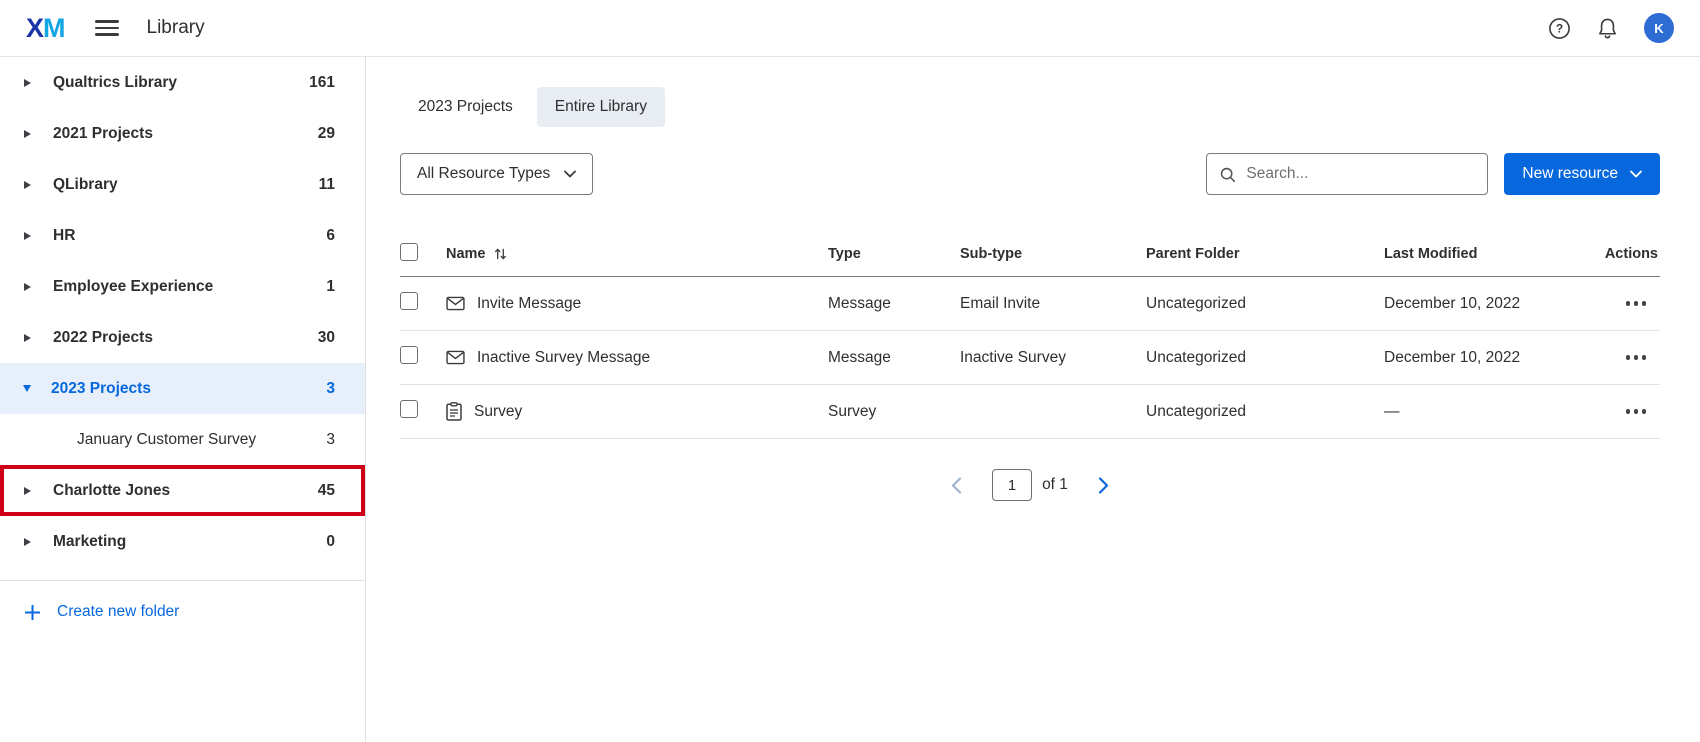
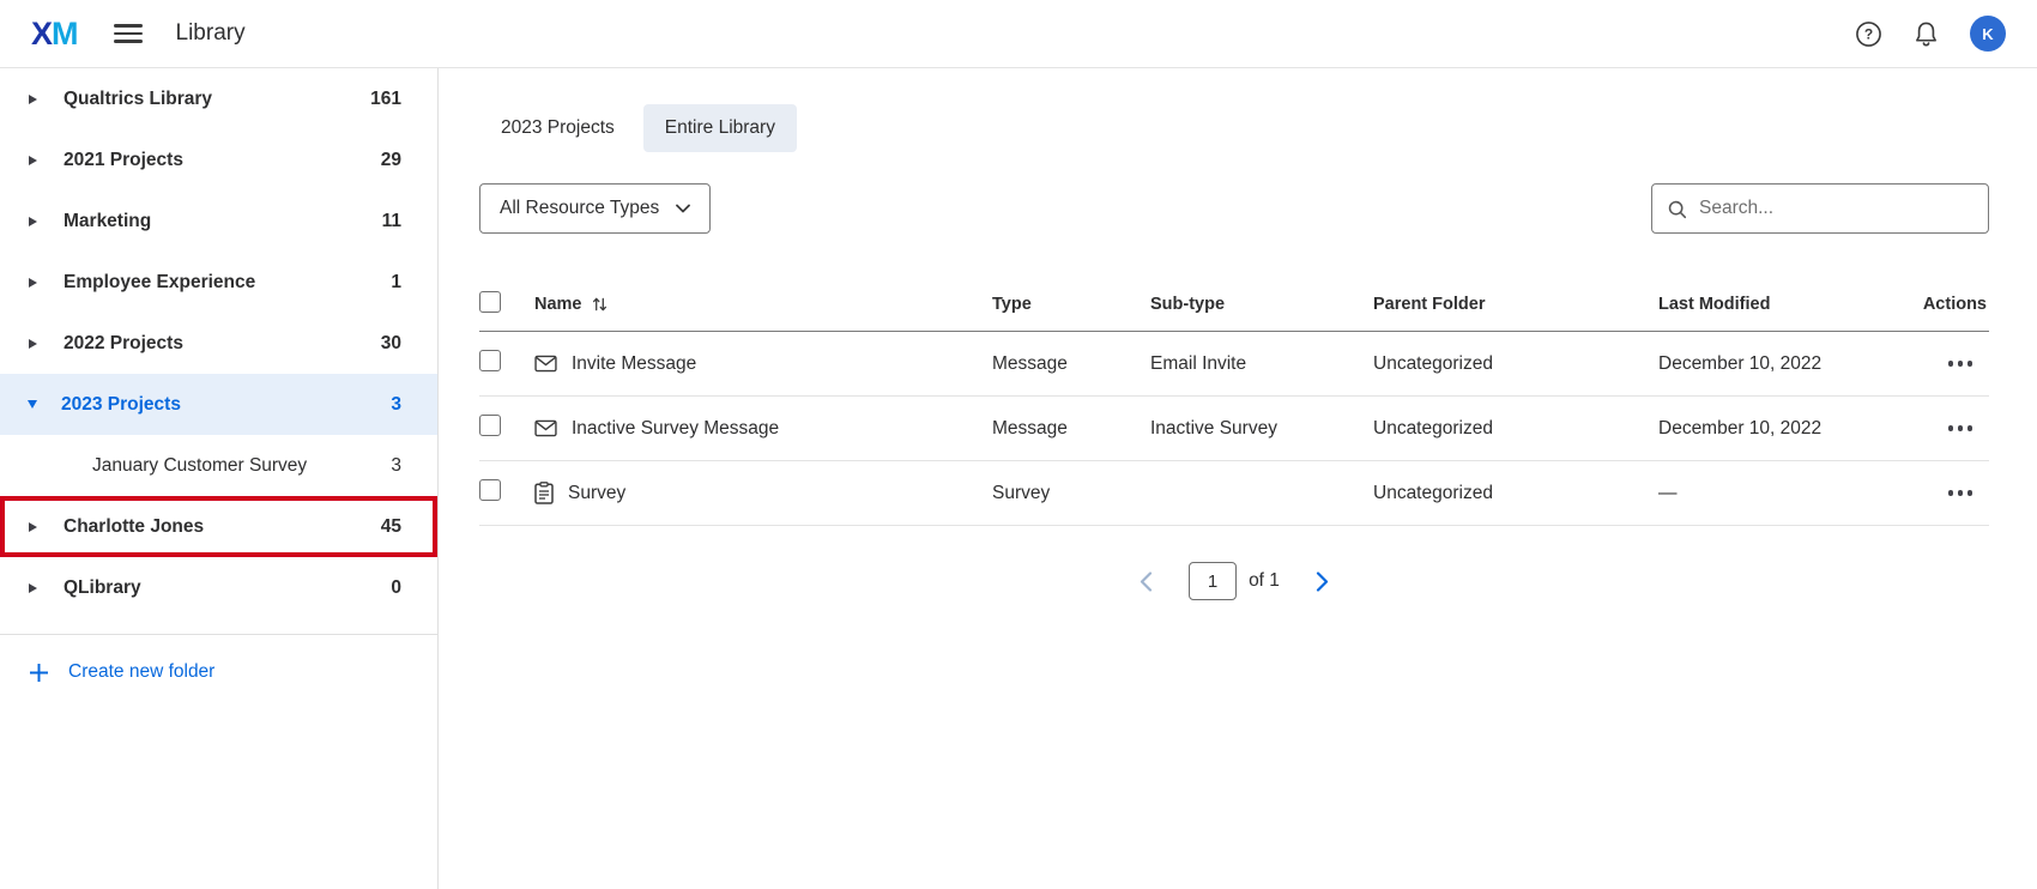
  X
  M
  Library
  ?
  K
  Qualtrics Library
  161
  2021 Projects
  29
- QLibrary
+ Marketing
  11
- HR
- 6
  Employee Experience
  1
  2022 Projects
  30
  2023 Projects
  3
  January Customer Survey
  3
  Charlotte Jones
  45
- Marketing
+ QLibrary
  0
  Create new folder
  2023 Projects
  Entire Library
  All Resource Types
  Search...
- New resource
  Name
  Type
  Sub-type
  Parent Folder
  Last Modified
  Actions
  Invite Message
  Message
  Email Invite
  Uncategorized
  December 10, 2022
  Inactive Survey Message
  Message
  Inactive Survey
  Uncategorized
  December 10, 2022
  Survey
  Survey
  Uncategorized
  —
  1
  of 1
